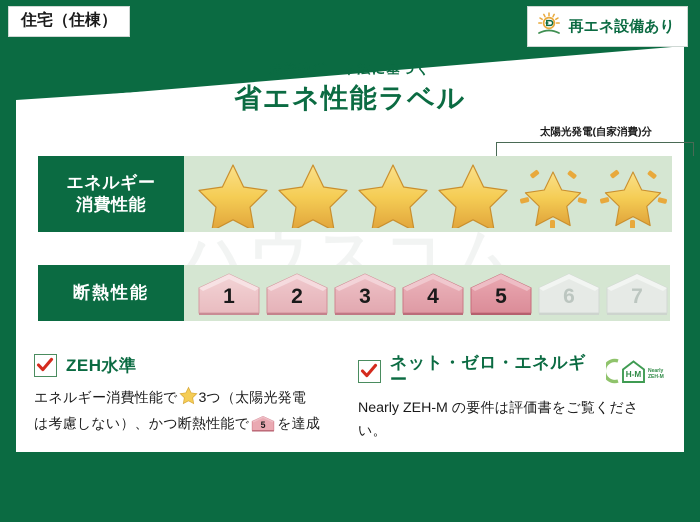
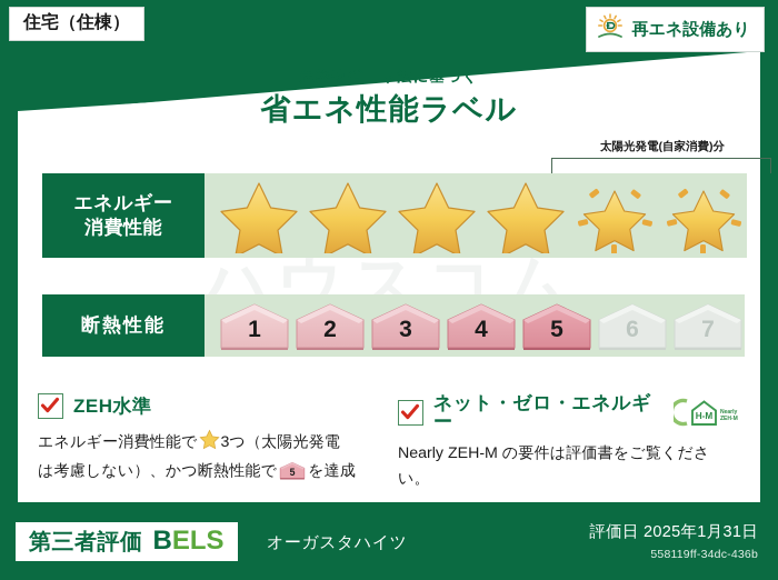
  ハウスコム
  住宅（住棟）
  再エネ設備あり
  建築物省エネ法に基づく
  省エネ性能ラベル
  エネルギー
  消費性能
  太陽光発電(自家消費)分
  断熱性能
  1
  2
  3
  4
  5
  6
  7
  ZEH水準
  エネルギー消費性能で 3つ（太陽光発電
  は考慮しない）、かつ断熱性能で
  5
  を達成
  ネット・ゼロ・エネルギー
  H-M
  Nearly ZEH-M の要件は評価書をご覧ください。
+ 第三者評価
+ BELS
+ オーガスタハイツ
+ 評価日 2025年1月31日
+ 558119ff-34dc-436b
